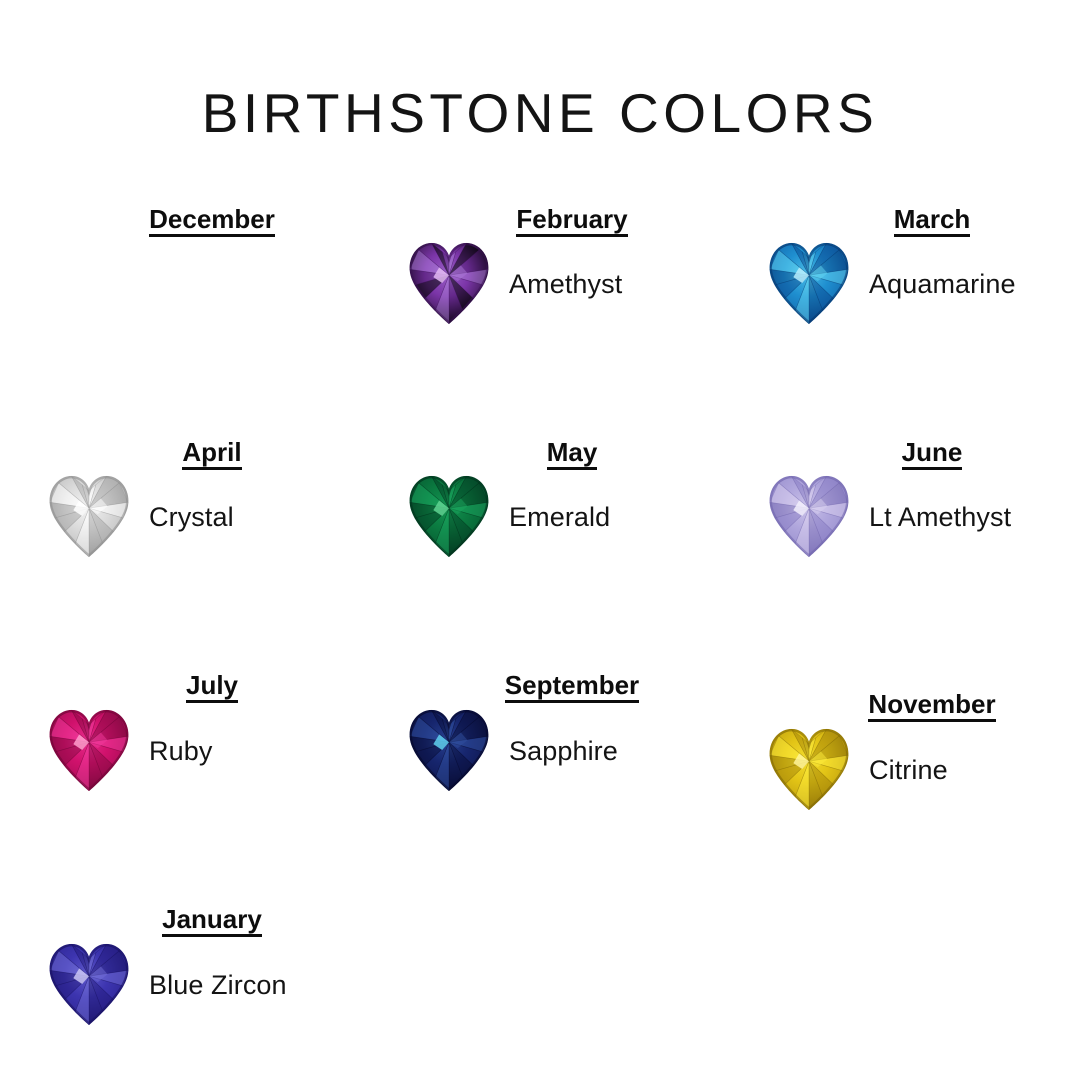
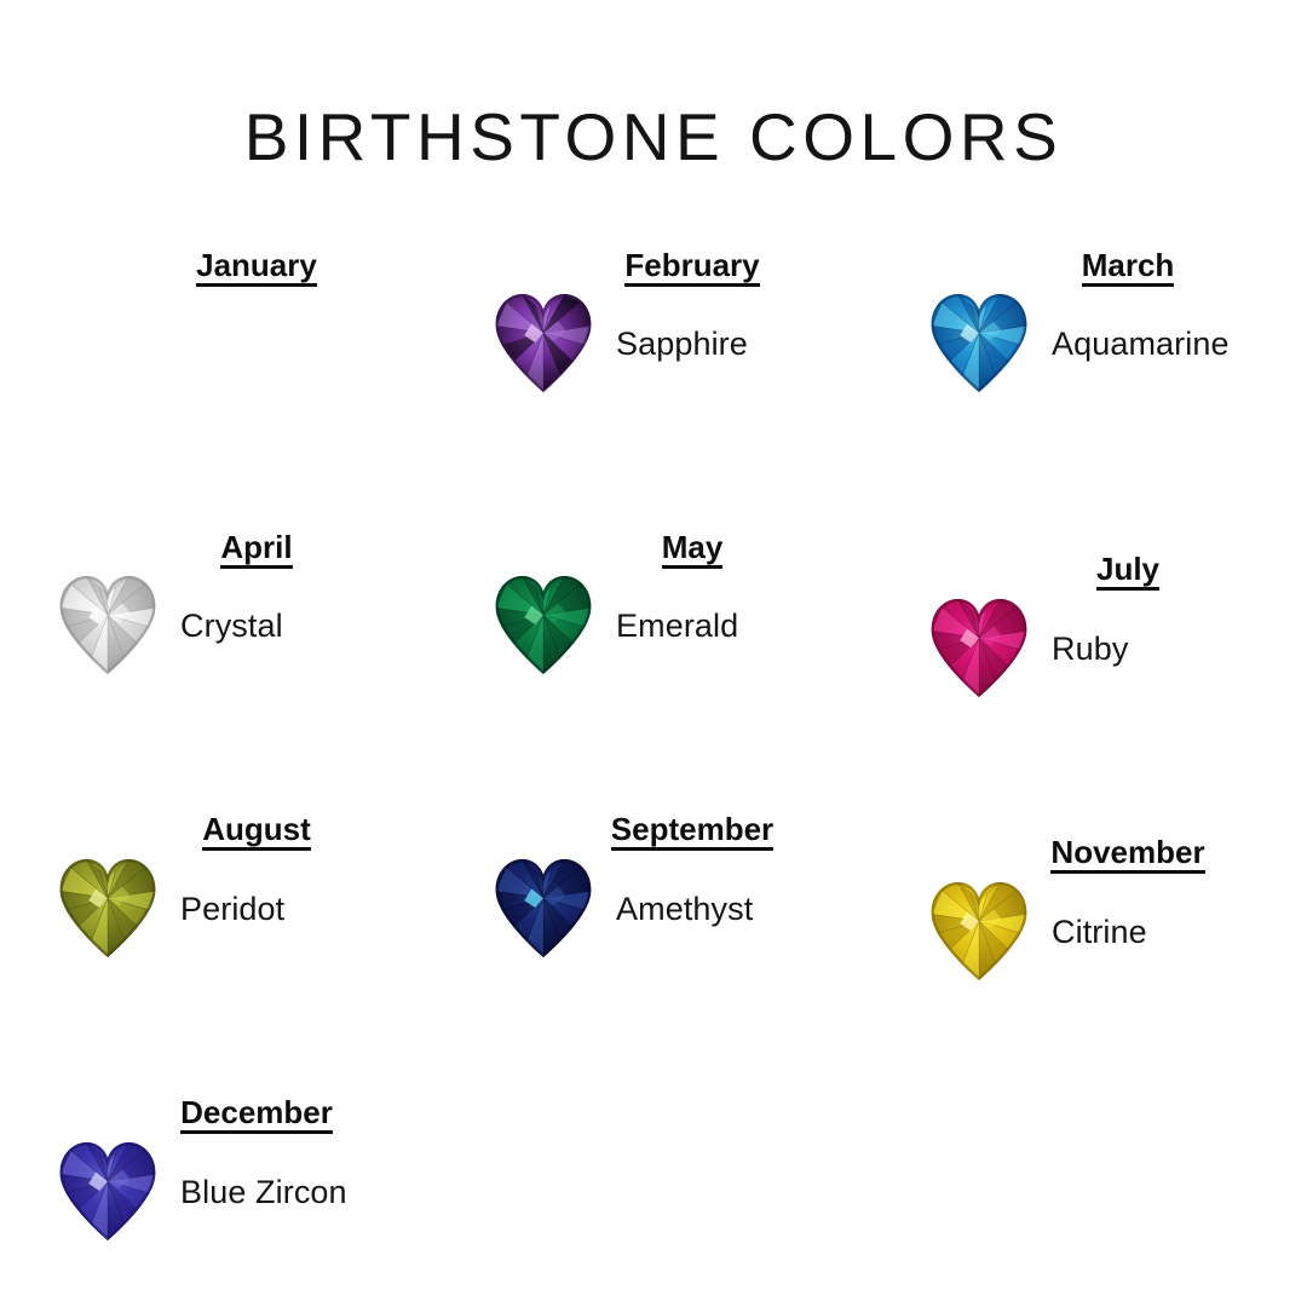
  BIRTHSTONE COLORS
- December
+ January
  February
- Amethyst
+ Sapphire
  March
  Aquamarine
  April
  Crystal
  May
  Emerald
- June
- Lt Amethyst
  July
  Ruby
+ August
+ Peridot
  September
- Sapphire
+ Amethyst
  November
  Citrine
- January
+ December
  Blue Zircon
